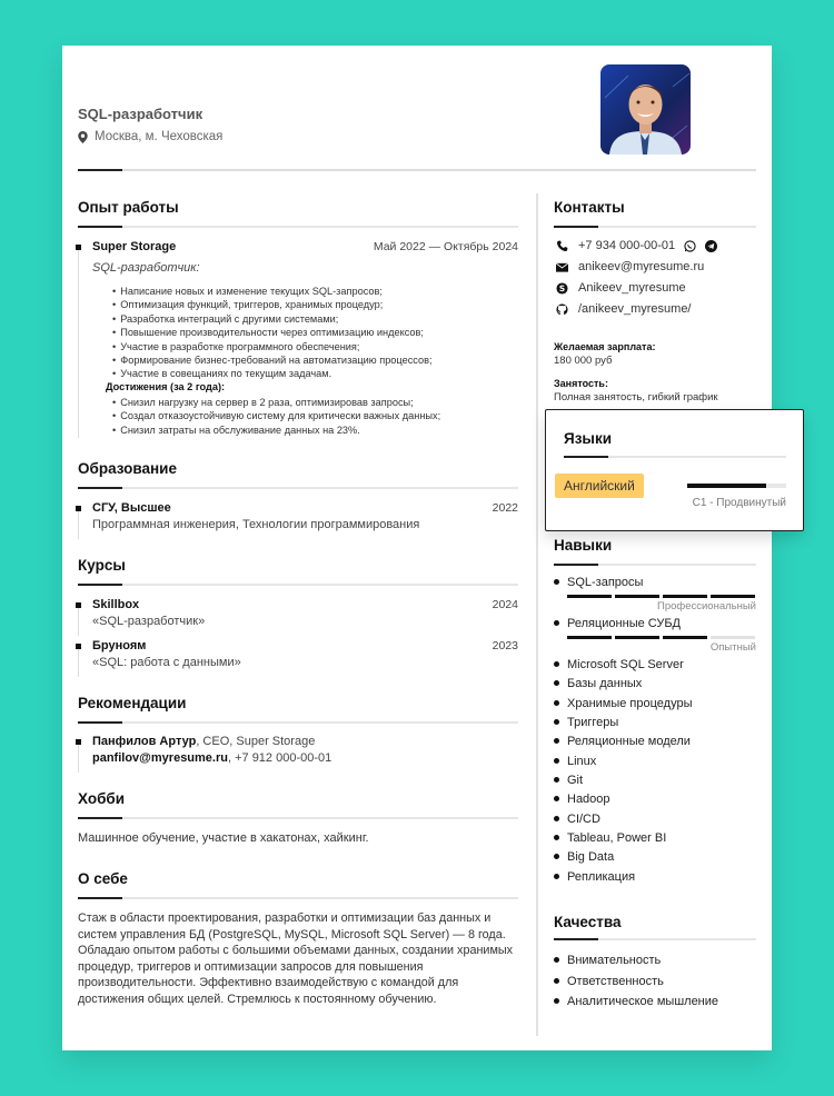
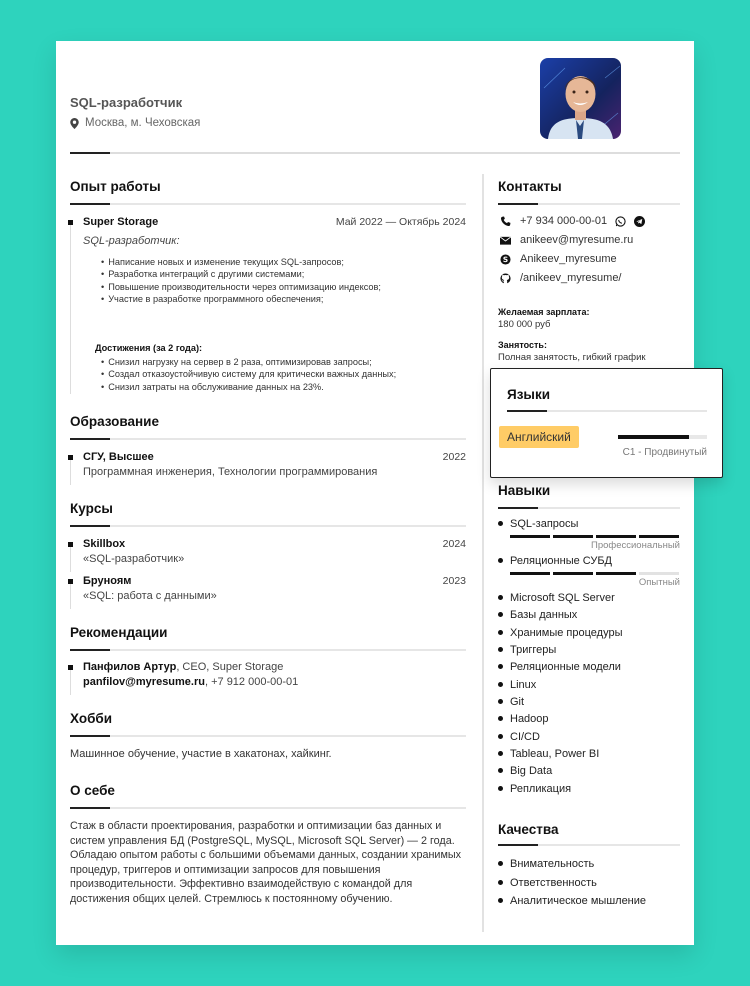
  SQL-разработчик
  Москва, м. Чеховская
  Опыт работы
  Super Storage
  Май 2022 — Октябрь 2024
  SQL-разработчик:
  Написание новых и изменение текущих SQL-запросов;
- Оптимизация функций, триггеров, хранимых процедур;
  Разработка интеграций с другими системами;
  Повышение производительности через оптимизацию индексов;
  Участие в разработке программного обеспечения;
- Формирование бизнес-требований на автоматизацию процессов;
- Участие в совещаниях по текущим задачам.
  Достижения (за 2 года):
  Снизил нагрузку на сервер в 2 раза, оптимизировав запросы;
  Создал отказоустойчивую систему для критически важных данных;
  Снизил затраты на обслуживание данных на 23%.
  Образование
  СГУ, Высшее
  2022
  Программная инженерия, Технологии программирования
  Курсы
  Skillbox
  2024
  «SQL-разработчик»
  Бруноям
  2023
  «SQL: работа с данными»
  Рекомендации
  Панфилов Артур, CEO, Super Storage
  panfilov@myresume.ru, +7 912 000-00-01
  Хобби
  Машинное обучение, участие в хакатонах, хайкинг.
  О себе
- Стаж в области проектирования, разработки и оптимизации баз данных и систем управления БД (PostgreSQL, MySQL, Microsoft SQL Server) — 8 года. Обладаю опытом работы с большими объемами данных, создании хранимых процедур, триггеров и оптимизации запросов для повышения производительности. Эффективно взаимодействую с командой для достижения общих целей. Стремлюсь к постоянному обучению.
+ Стаж в области проектирования, разработки и оптимизации баз данных и систем управления БД (PostgreSQL, MySQL, Microsoft SQL Server) — 2 года. Обладаю опытом работы с большими объемами данных, создании хранимых процедур, триггеров и оптимизации запросов для повышения производительности. Эффективно взаимодействую с командой для достижения общих целей. Стремлюсь к постоянному обучению.
  Контакты
  +7 934 000-00-01
  anikeev@myresume.ru
  S
  Anikeev_myresume
  /anikeev_myresume/
  Желаемая зарплата:
  180 000 руб
  Занятость:
  Полная занятость, гибкий график
  Навыки
  SQL-запросы
  Профессиональный
  Реляционные СУБД
  Опытный
  Microsoft SQL Server
  Базы данных
  Хранимые процедуры
  Триггеры
  Реляционные модели
  Linux
  Git
  Hadoop
  CI/CD
  Tableau, Power BI
  Big Data
  Репликация
  Качества
  Внимательность
  Ответственность
  Аналитическое мышление
  Языки
  Английский
  C1 - Продвинутый
